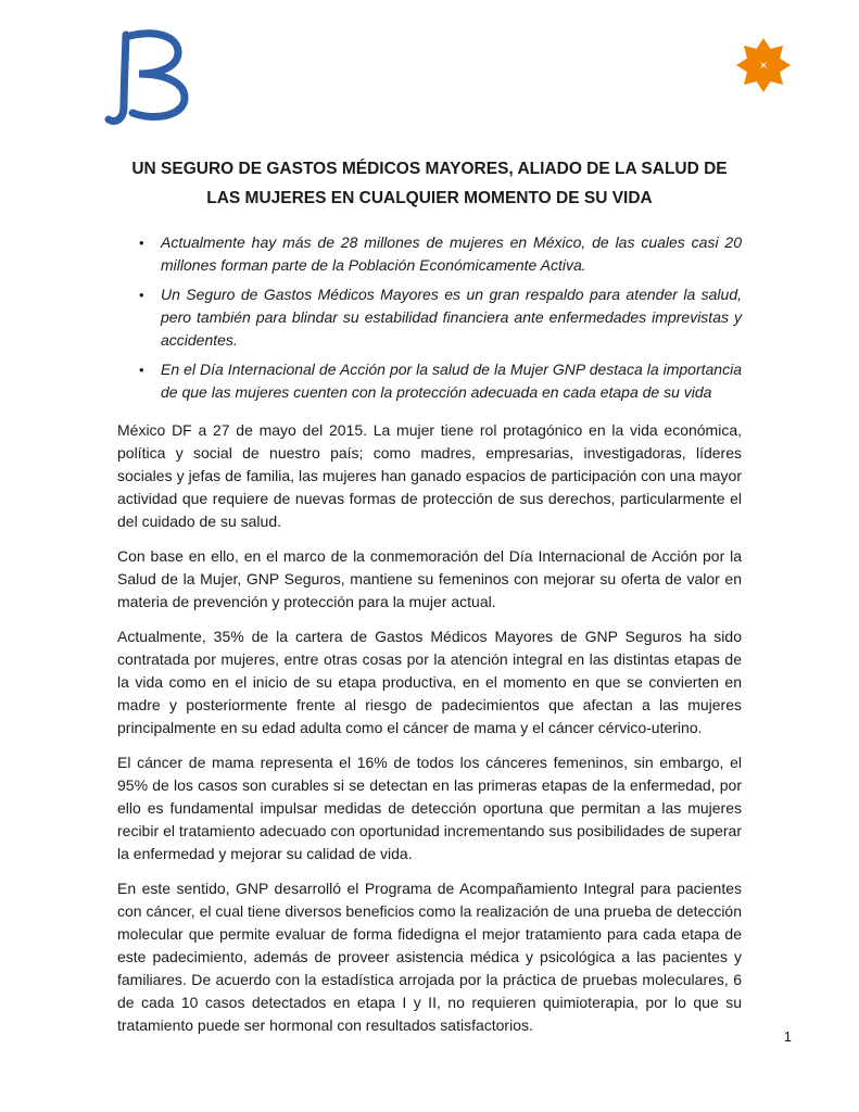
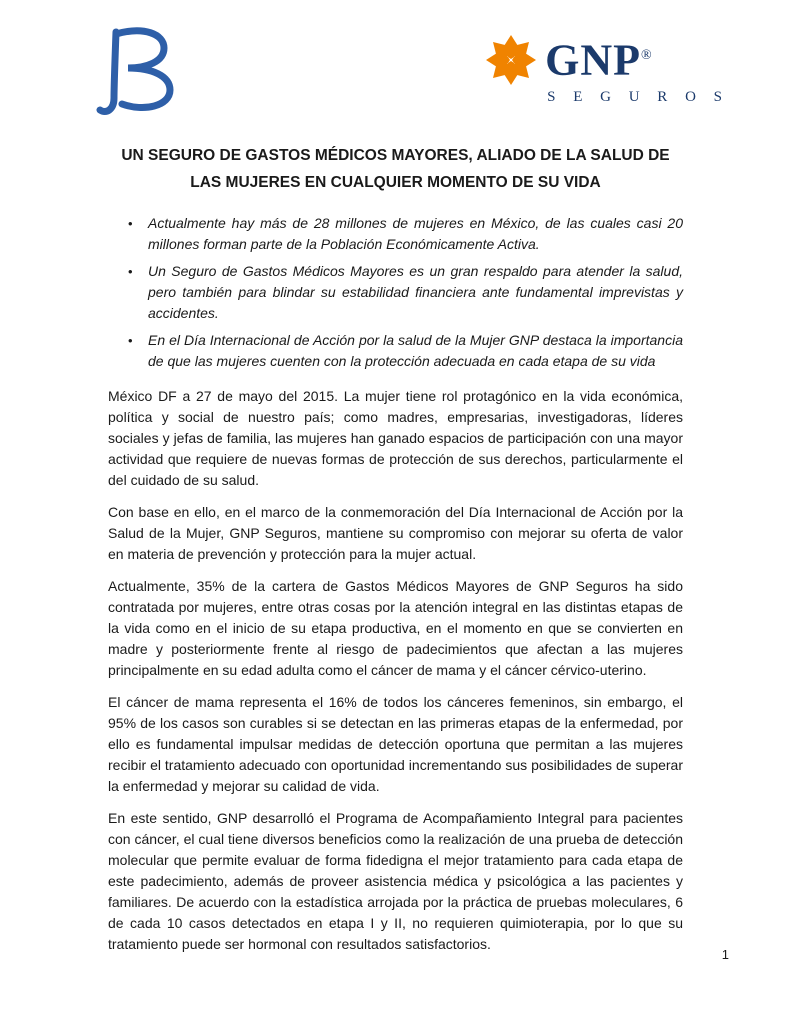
+ GNP®
+ S E G U R O S
  UN SEGURO DE GASTOS MÉDICOS MAYORES, ALIADO DE LA SALUD DE LAS MUJERES EN CUALQUIER MOMENTO DE SU VIDA
  Actualmente hay más de 28 millones de mujeres en México, de las cuales casi 20 millones forman parte de la Población Económicamente Activa.
- Un Seguro de Gastos Médicos Mayores es un gran respaldo para atender la salud, pero también para blindar su estabilidad financiera ante enfermedades imprevistas y accidentes.
+ Un Seguro de Gastos Médicos Mayores es un gran respaldo para atender la salud, pero también para blindar su estabilidad financiera ante fundamental imprevistas y accidentes.
  En el Día Internacional de Acción por la salud de la Mujer GNP destaca la importancia de que las mujeres cuenten con la protección adecuada en cada etapa de su vida
  México DF a 27 de mayo del 2015. La mujer tiene rol protagónico en la vida económica, política y social de nuestro país; como madres, empresarias, investigadoras, líderes sociales y jefas de familia, las mujeres han ganado espacios de participación con una mayor actividad que requiere de nuevas formas de protección de sus derechos, particularmente el del cuidado de su salud.
- Con base en ello, en el marco de la conmemoración del Día Internacional de Acción por la Salud de la Mujer, GNP Seguros, mantiene su femeninos con mejorar su oferta de valor en materia de prevención y protección para la mujer actual.
+ Con base en ello, en el marco de la conmemoración del Día Internacional de Acción por la Salud de la Mujer, GNP Seguros, mantiene su compromiso con mejorar su oferta de valor en materia de prevención y protección para la mujer actual.
  Actualmente, 35% de la cartera de Gastos Médicos Mayores de GNP Seguros ha sido contratada por mujeres, entre otras cosas por la atención integral en las distintas etapas de la vida como en el inicio de su etapa productiva, en el momento en que se convierten en madre y posteriormente frente al riesgo de padecimientos que afectan a las mujeres principalmente en su edad adulta como el cáncer de mama y el cáncer cérvico-uterino.
  El cáncer de mama representa el 16% de todos los cánceres femeninos, sin embargo, el 95% de los casos son curables si se detectan en las primeras etapas de la enfermedad, por ello es fundamental impulsar medidas de detección oportuna que permitan a las mujeres recibir el tratamiento adecuado con oportunidad incrementando sus posibilidades de superar la enfermedad y mejorar su calidad de vida.
  En este sentido, GNP desarrolló el Programa de Acompañamiento Integral para pacientes con cáncer, el cual tiene diversos beneficios como la realización de una prueba de detección molecular que permite evaluar de forma fidedigna el mejor tratamiento para cada etapa de este padecimiento, además de proveer asistencia médica y psicológica a las pacientes y familiares. De acuerdo con la estadística arrojada por la práctica de pruebas moleculares, 6 de cada 10 casos detectados en etapa I y II, no requieren quimioterapia, por lo que su tratamiento puede ser hormonal con resultados satisfactorios.
  1
